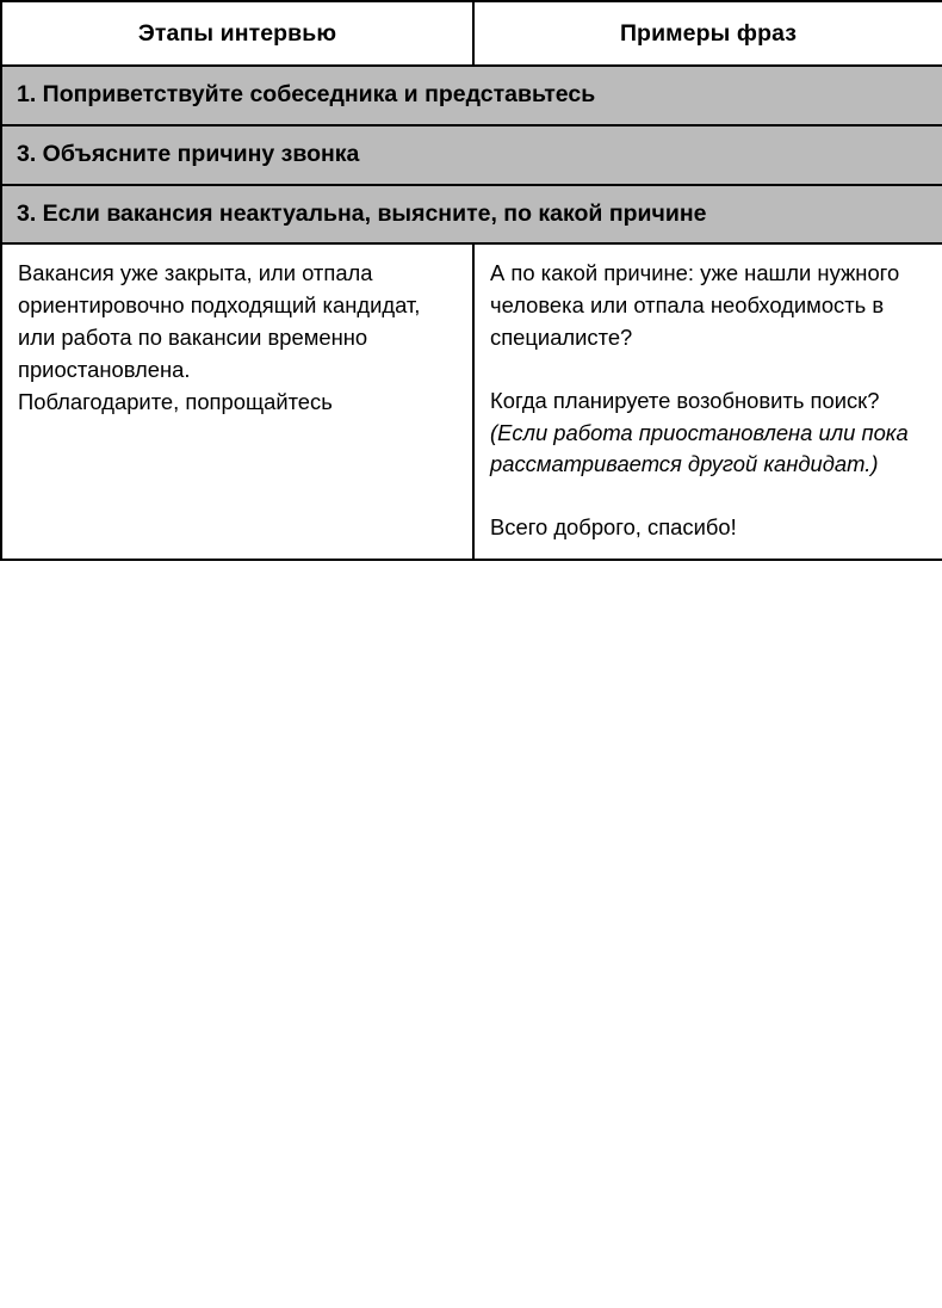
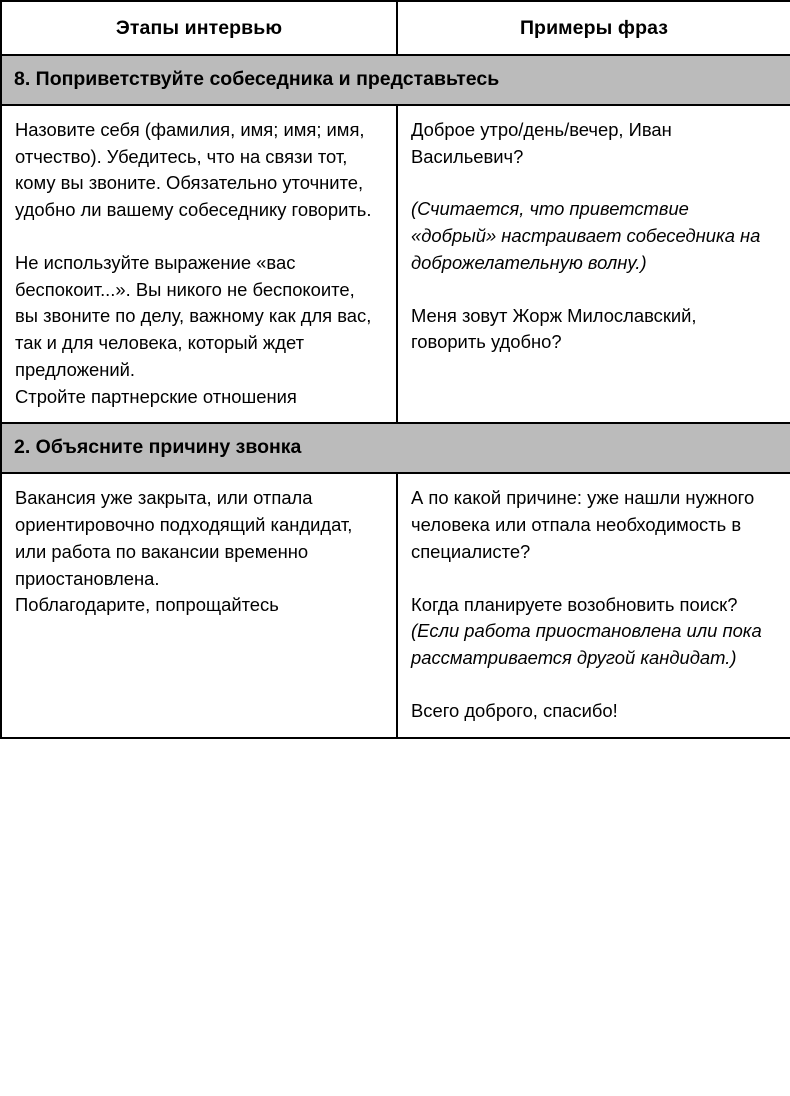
  Этапы интервью	Примеры фраз
- 1. Поприветствуйте собеседника и представьтесь
+ 8. Поприветствуйте собеседника и представьтесь
+ Назовите себя (фамилия, имя; имя; имя, отчество). Убедитесь, что на связи тот, кому вы звоните. Обязательно уточните, удобно ли вашему собеседнику говорить.Не используйте выражение «вас беспокоит...». Вы никого не беспокоите, вы звоните по делу, важному как для вас, так и для человека, который ждет предложений. Стройте партнерские отношения	Доброе утро/день/вечер, Иван Васильевич?(Считается, что приветствие «добрый» настраивает собеседника на доброжелательную волну.)Меня зовут Жорж Милославский, говорить удобно?
- 3. Объясните причину звонка
+ 2. Объясните причину звонка
- 3. Если вакансия неактуальна, выясните, по какой причине
  Вакансия уже закрыта, или отпала ориентировочно подходящий кандидат, или работа по вакансии временно приостановлена. Поблагодарите, попрощайтесь	А по какой причине: уже нашли нужного человека или отпала необходимость в специалисте?Когда планируете возобновить поиск? (Если работа приостановлена или пока рассматривается другой кандидат.)Всего доброго, спасибо!
